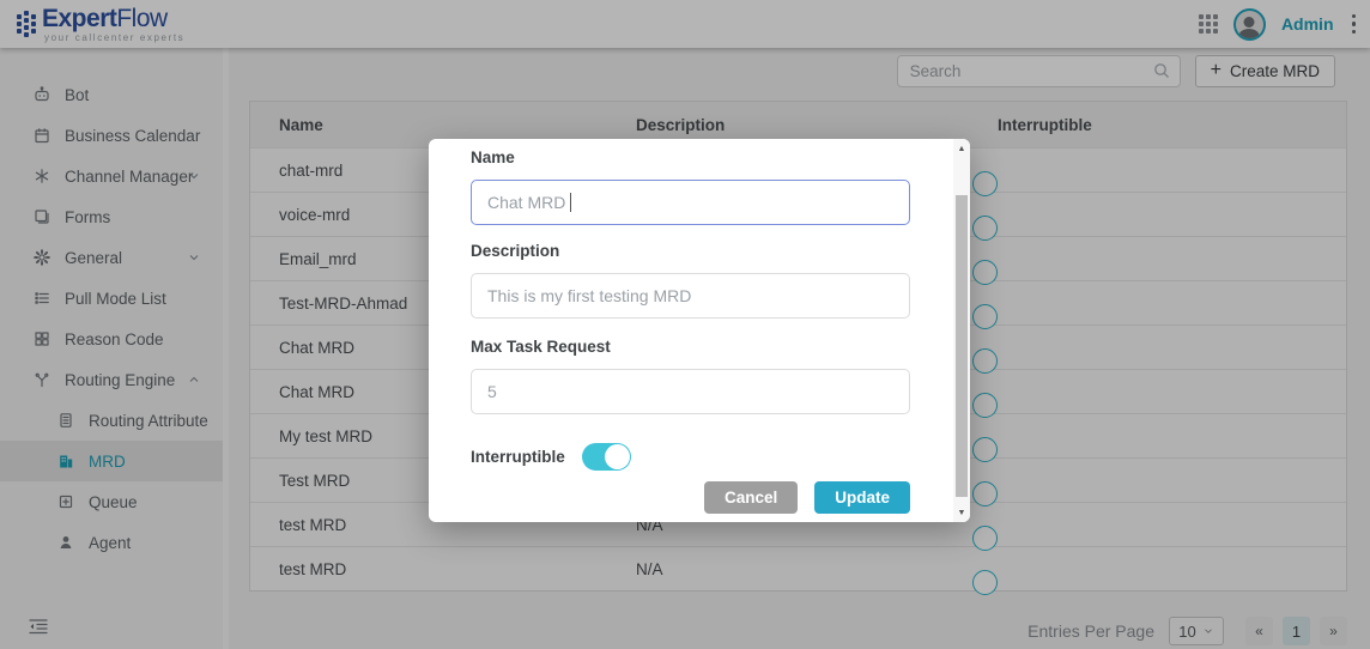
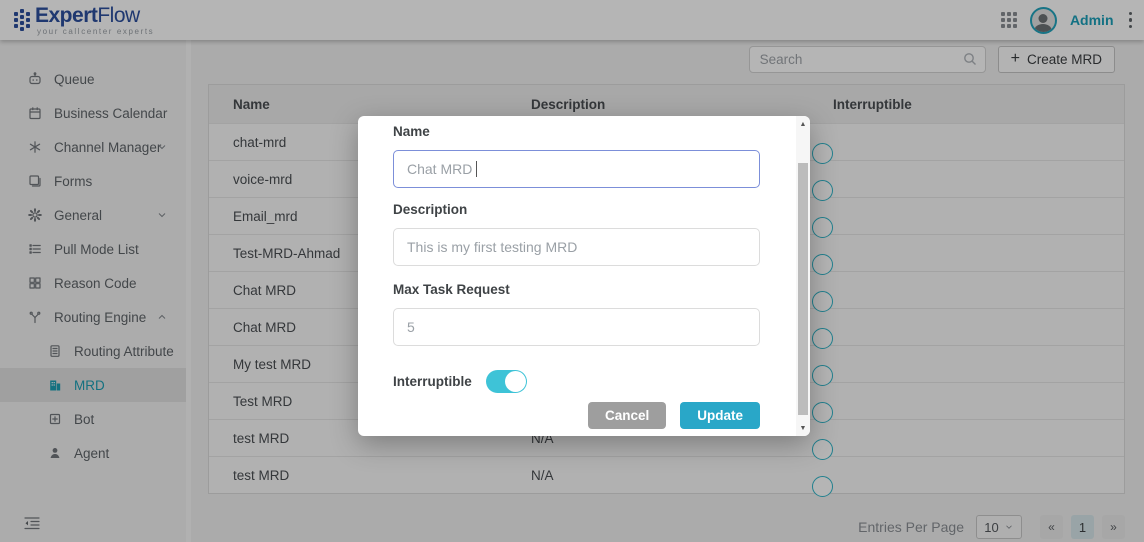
  ExpertFlow
  your callcenter experts
  Admin
- Bot
+ Queue
  Business Calendar
  Channel Manager
  Forms
  General
  Pull Mode List
  Reason Code
  Routing Engine
  Routing Attribute
  MRD
- Queue
+ Bot
  Agent
  Search
  +
  Create MRD
  Name
  Description
  Interruptible
  chat-mrd
  voice-mrd
  Email_mrd
  Test-MRD-Ahmad
  Chat MRD
  Chat MRD
  My test MRD
  Test MRD
  test MRD
  N/A
  test MRD
  N/A
  Entries Per Page
  10
  «
  1
  »
  Name
  Chat MRD
  Description
  This is my first testing MRD
  Max Task Request
  5
  Interruptible
  Cancel
  Update
